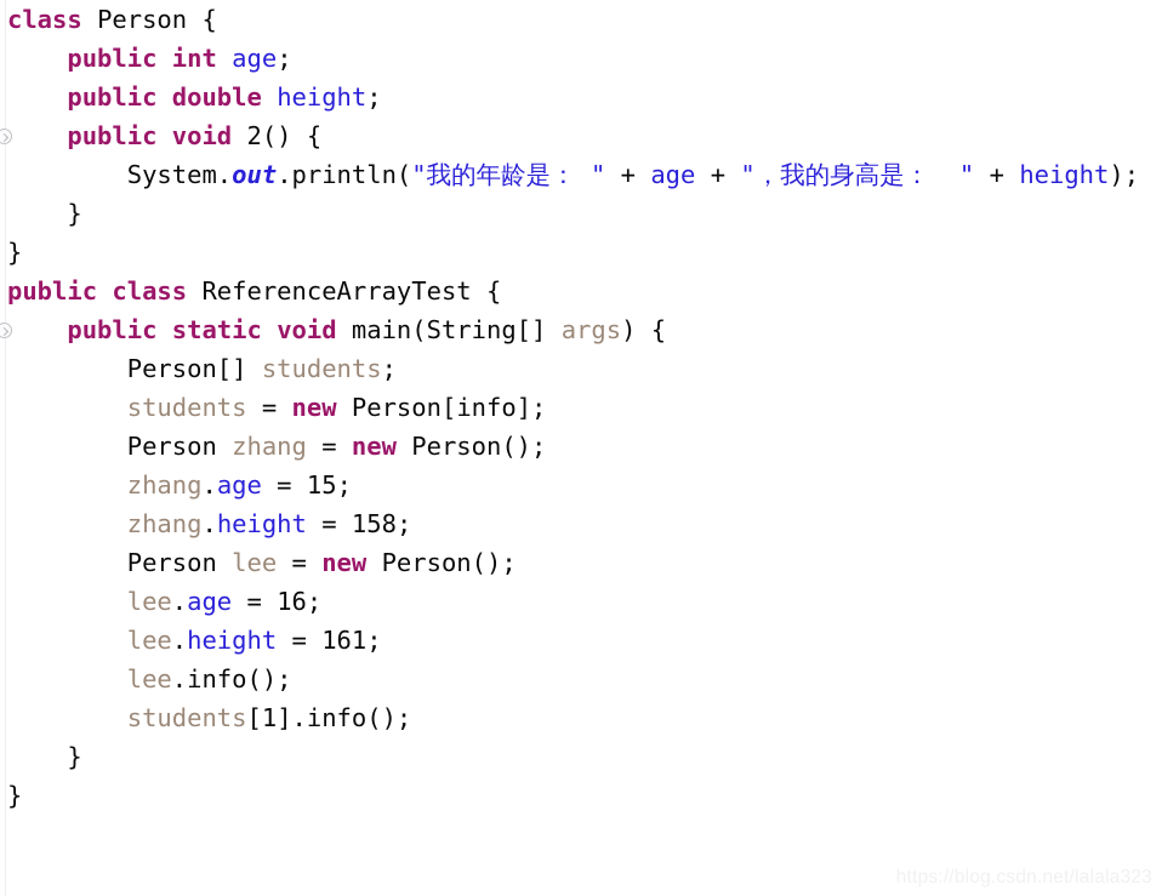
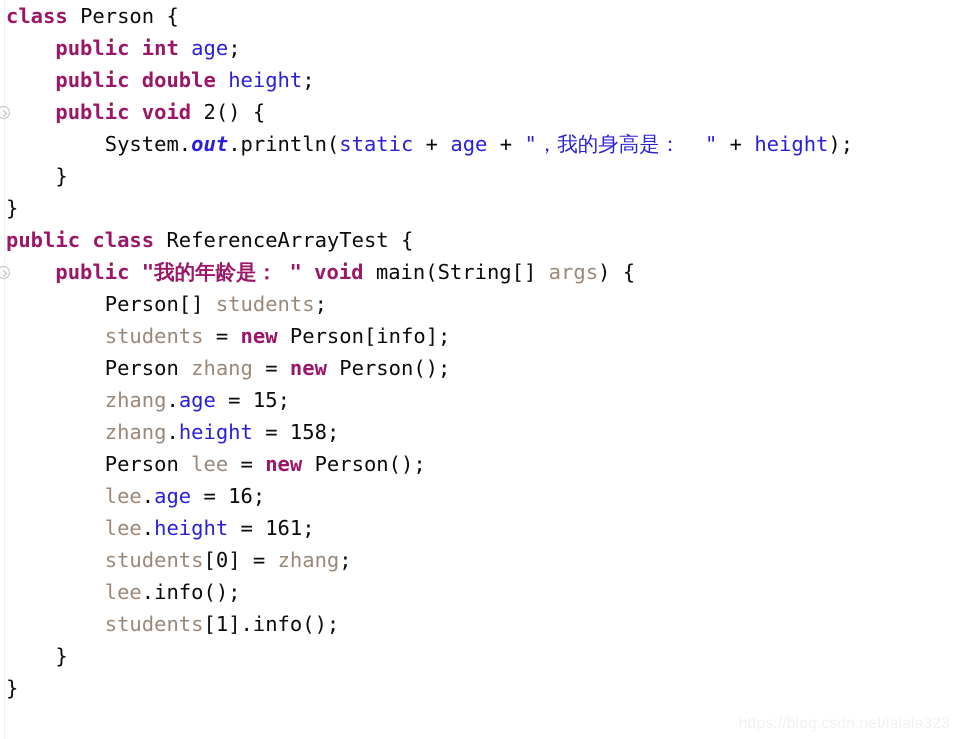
  class Person {
  public int age;
  public double height;
  public void 2() {
- System.out.println("我的年龄是： " + age + "，我的身高是： " + height);
+ System.out.println(static + age + "，我的身高是： " + height);
  }
  }
  public class ReferenceArrayTest {
- public static void main(String[] args) {
+ public "我的年龄是： " void main(String[] args) {
  Person[] students;
  students = new Person[info];
  Person zhang = new Person();
  zhang.age = 15;
  zhang.height = 158;
  Person lee = new Person();
  lee.age = 16;
  lee.height = 161;
+ students[0] = zhang;
  lee.info();
  students[1].info();
  }
  }
